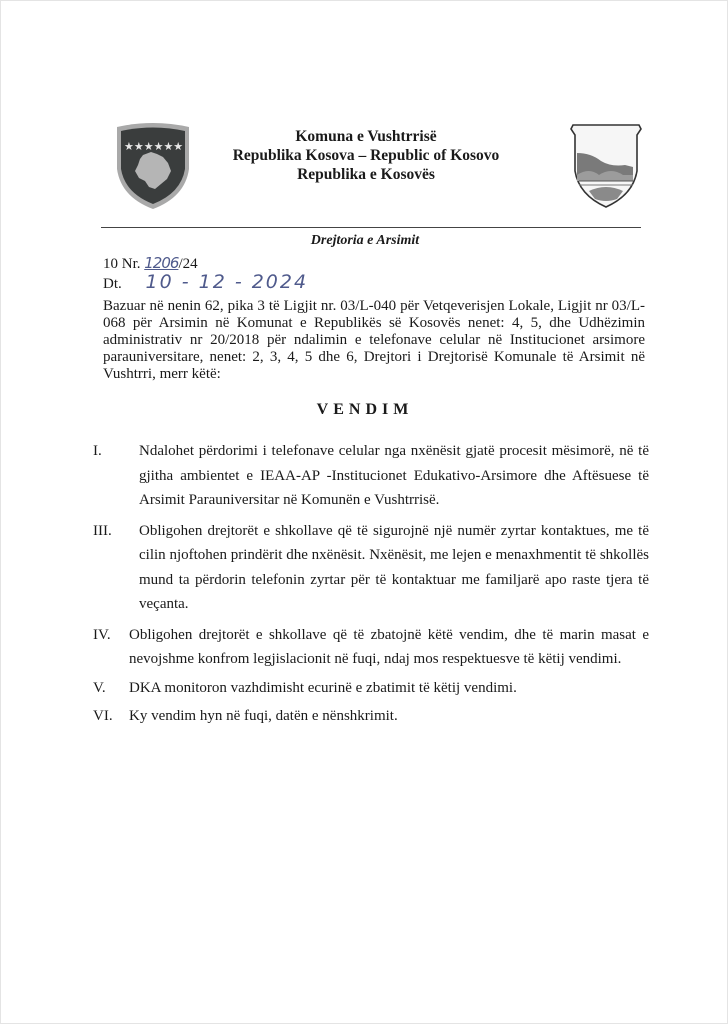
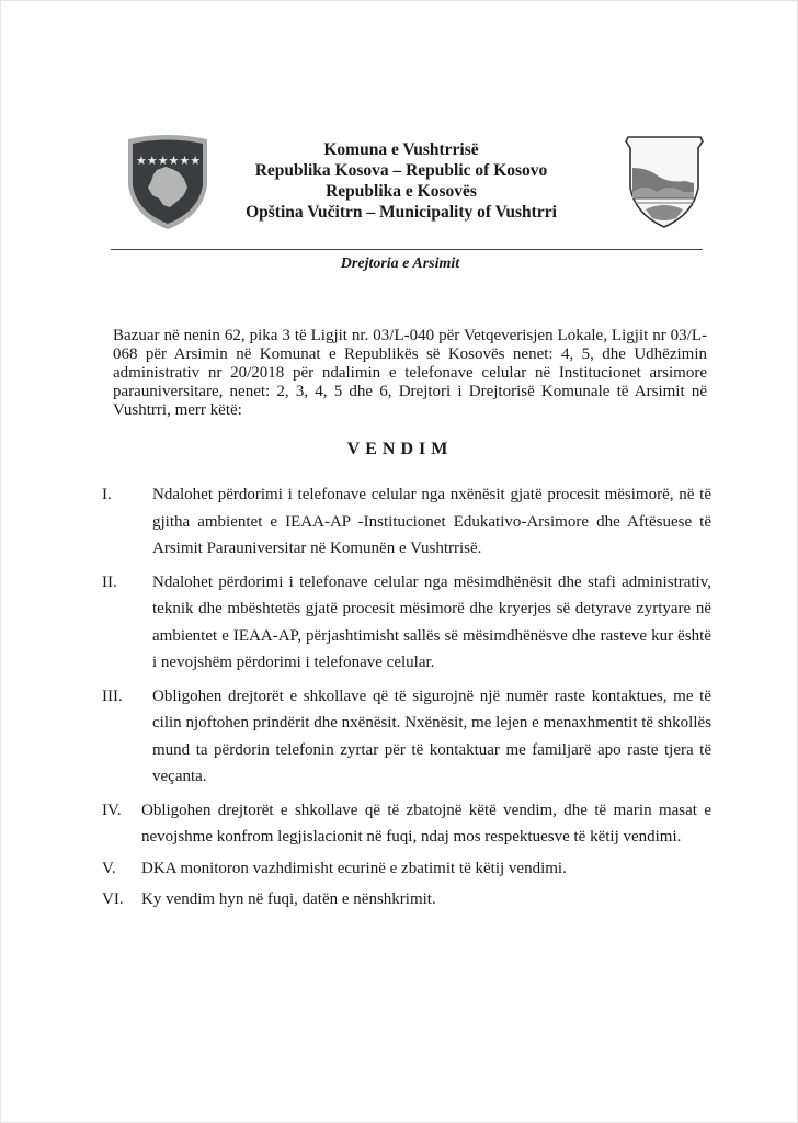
  ★★★★★★
  Komuna e Vushtrrisë
  Republika Kosova – Republic of Kosovo
  Republika e Kosovës
+ Opština Vučitrn – Municipality of Vushtrri
  Drejtoria e Arsimit
- 10 Nr. 1206/24
- Dt. 10 - 12 - 2024
  Bazuar në nenin 62, pika 3 të Ligjit nr. 03/L-040 për Vetqeverisjen Lokale, Ligjit nr 03/L-068 për Arsimin në Komunat e Republikës së Kosovës nenet: 4, 5, dhe Udhëzimin administrativ nr 20/2018 për ndalimin e telefonave celular në Institucionet arsimore parauniversitare, nenet: 2, 3, 4, 5 dhe 6, Drejtori i Drejtorisë Komunale të Arsimit në Vushtrri, merr këtë:
  VENDIM
  I.
  Ndalohet përdorimi i telefonave celular nga nxënësit gjatë procesit mësimorë, në të gjitha ambientet e IEAA-AP -Institucionet Edukativo-Arsimore dhe Aftësuese të Arsimit Parauniversitar në Komunën e Vushtrrisë.
+ II.
+ Ndalohet përdorimi i telefonave celular nga mësimdhënësit dhe stafi administrativ, teknik dhe mbështetës gjatë procesit mësimorë dhe kryerjes së detyrave zyrtyare në ambientet e IEAA-AP, përjashtimisht sallës së mësimdhënësve dhe rasteve kur është i nevojshëm përdorimi i telefonave celular.
  III.
- Obligohen drejtorët e shkollave që të sigurojnë një numër zyrtar kontaktues, me të cilin njoftohen prindërit dhe nxënësit. Nxënësit, me lejen e menaxhmentit të shkollës mund ta përdorin telefonin zyrtar për të kontaktuar me familjarë apo raste tjera të veçanta.
+ Obligohen drejtorët e shkollave që të sigurojnë një numër raste kontaktues, me të cilin njoftohen prindërit dhe nxënësit. Nxënësit, me lejen e menaxhmentit të shkollës mund ta përdorin telefonin zyrtar për të kontaktuar me familjarë apo raste tjera të veçanta.
  IV.
  Obligohen drejtorët e shkollave që të zbatojnë këtë vendim, dhe të marin masat e nevojshme konfrom legjislacionit në fuqi, ndaj mos respektuesve të këtij vendimi.
  V.
  DKA monitoron vazhdimisht ecurinë e zbatimit të këtij vendimi.
  VI.
  Ky vendim hyn në fuqi, datën e nënshkrimit.
